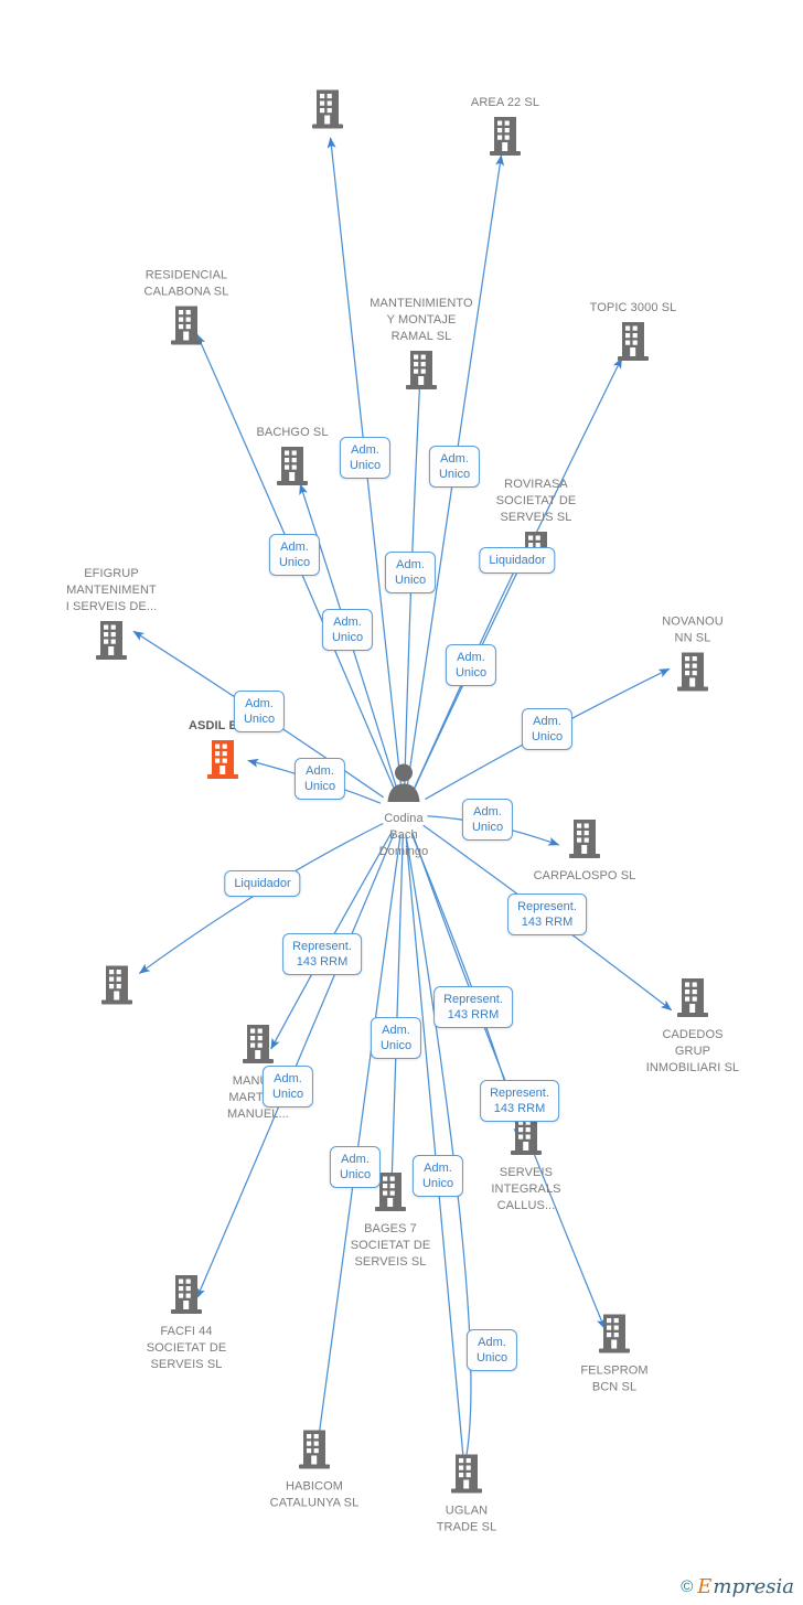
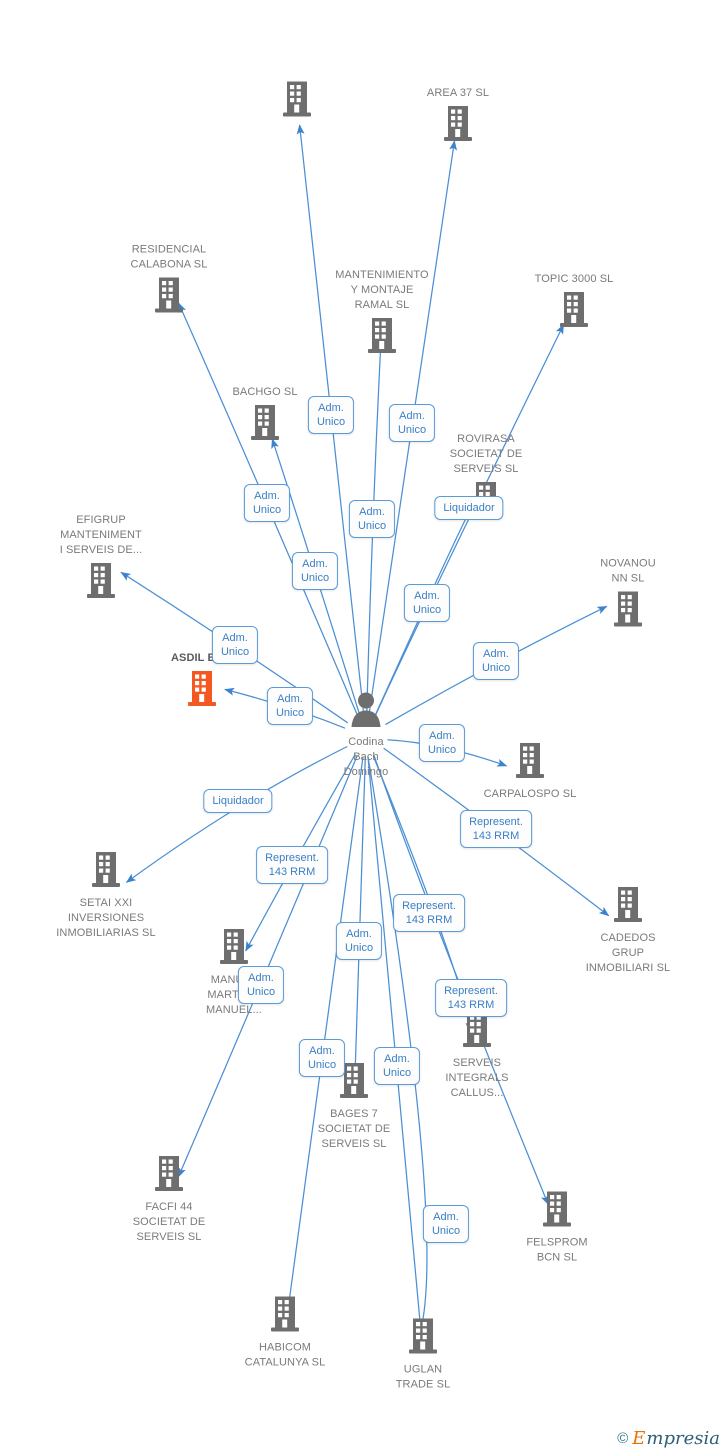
- AREA 22 SL
+ AREA 37 SL
  RESIDENCIAL
  CALABONA SL
  MANTENIMIENTO
  Y MONTAJE
  RAMAL SL
  TOPIC 3000 SL
  BACHGO SL
  ROVIRASA
  SOCIETAT DE
  SERVEIS SL
  EFIGRUP
  MANTENIMENT
  I SERVEIS DE...
  NOVANOU
  NN SL
  CARPALOSPO SL
+ SETAI XXI
+ INVERSIONES
+ INMOBILIARIAS SL
  CADEDOS
  GRUP
  INMOBILIARI SL
  MANUEL...
  SERVEIS
  INTEGRALS
  CALLUS...
  BAGES 7
  SOCIETAT DE
  SERVEIS SL
  FACFI 44
  SOCIETAT DE
  SERVEIS SL
  FELSPROM
  BCN SL
  HABICOM
  CATALUNYA SL
  UGLAN
  TRADE SL
  Codina
  Bach
  Domingo
  Adm.
  Unico
  Adm.
  Unico
  Adm.
  Unico
  Adm.
  Unico
  Liquidador
  Adm.
  Unico
  Adm.
  Unico
  Adm.
  Unico
  Adm.
  Unico
  Adm.
  Unico
  Adm.
  Unico
  Liquidador
  Represent.
  143 RRM
  Represent.
  143 RRM
  Represent.
  143 RRM
  Adm.
  Unico
  Adm.
  Unico
  Represent.
  143 RRM
  Adm.
  Unico
  Adm.
  Unico
  Adm.
  Unico
  ©
  E
  mpresia
